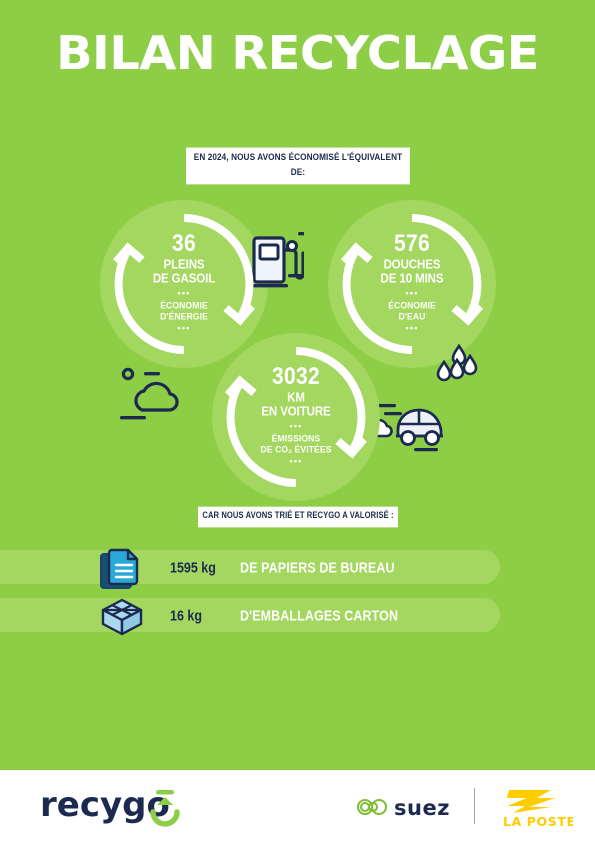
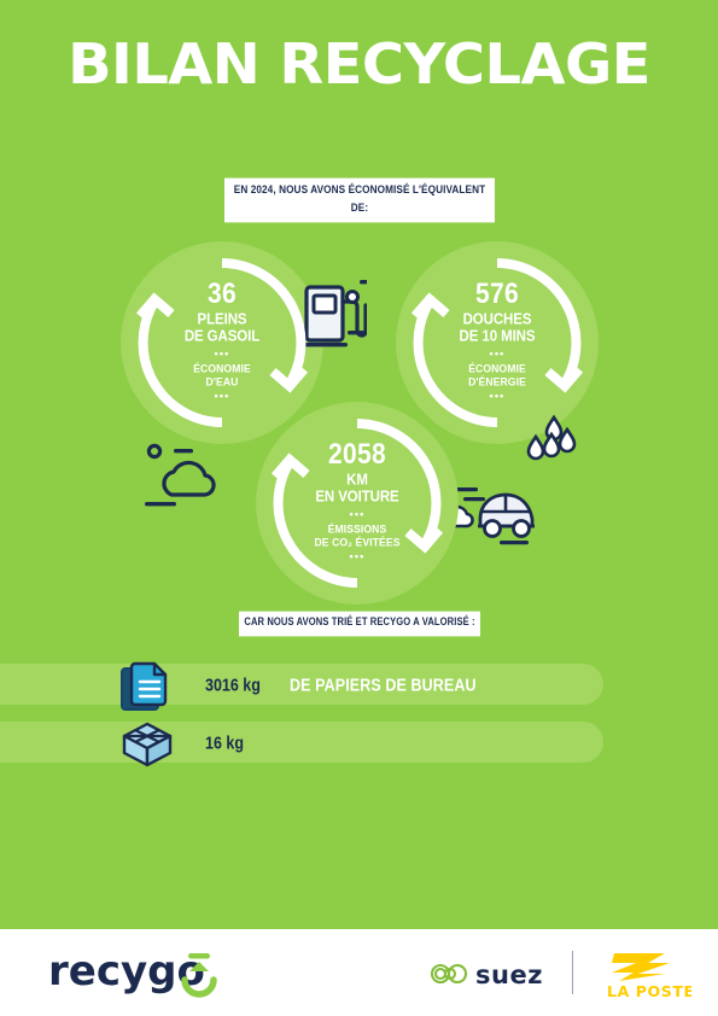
  BILAN RECYCLAGE
  EN 2024, NOUS AVONS ÉCONOMISÉ L'ÉQUIVALENT DE:
  36
  PLEINS
  DE GASOIL
  •••
  ÉCONOMIE
- D'ÉNERGIE
+ D'EAU
  •••
  576
  DOUCHES
  DE 10 MINS
  •••
  ÉCONOMIE
- D'EAU
+ D'ÉNERGIE
  •••
- 3032
+ 2058
  KM
  EN VOITURE
  •••
  ÉMISSIONS
  DE CO₂ ÉVITÉES
  •••
  CAR NOUS AVONS TRIÉ ET RECYGO A VALORISÉ :
- 1595 kg
+ 3016 kg
  DE PAPIERS DE BUREAU
  16 kg
- D'EMBALLAGES CARTON
  recyg
  suez
  LA POSTE
